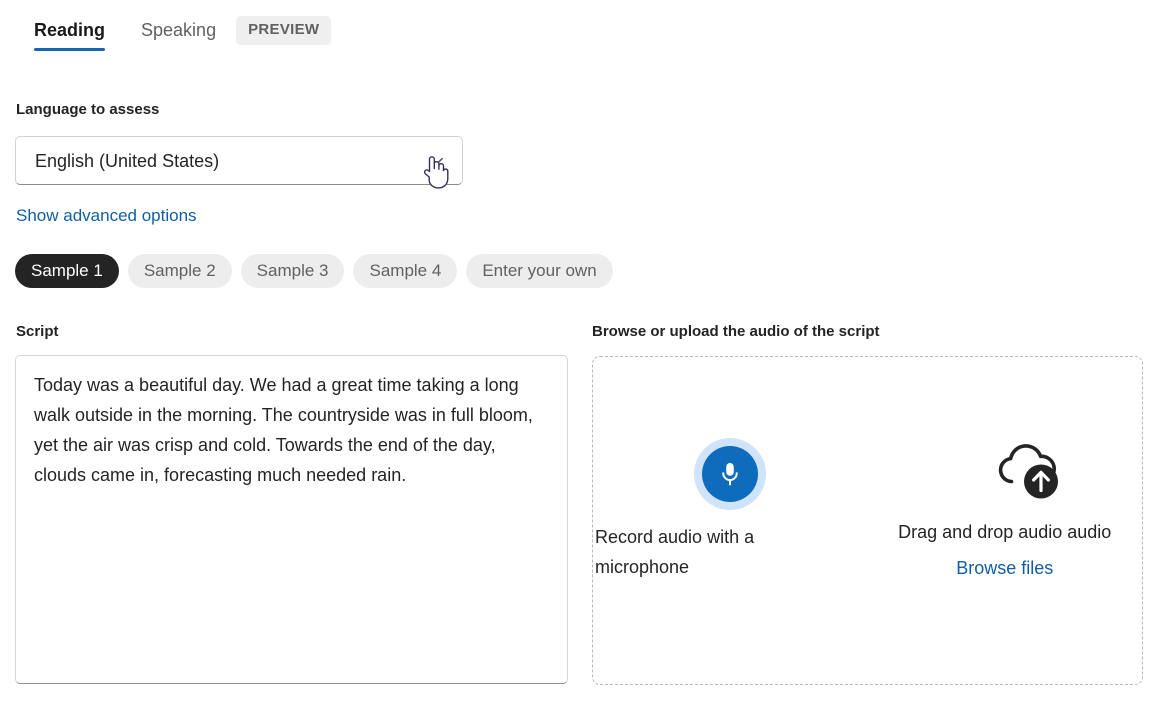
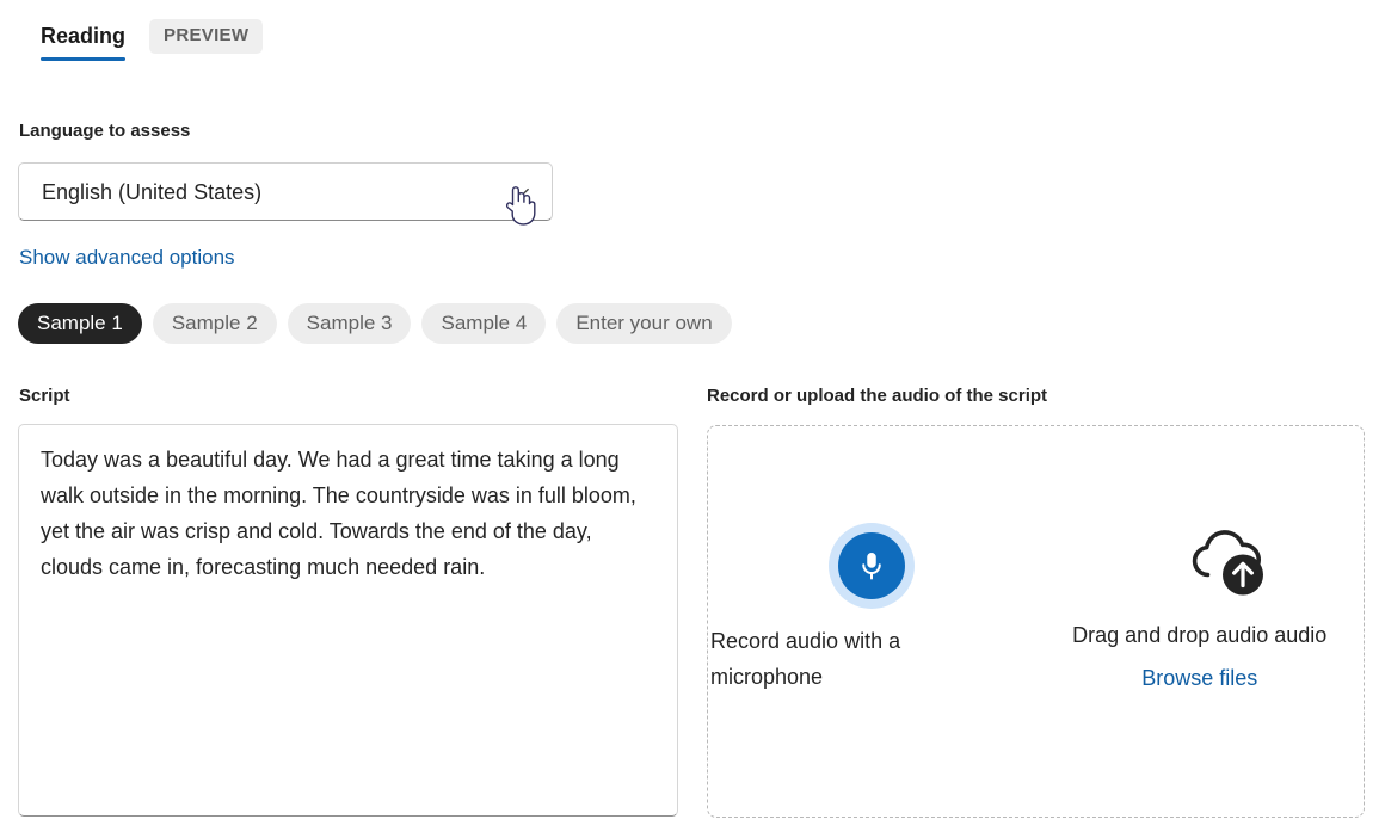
  Reading
- Speaking
  PREVIEW
  Language to assess
  English (United States)
  Show advanced options
  Sample 1
  Sample 2
  Sample 3
  Sample 4
  Enter your own
  Script
  Today was a beautiful day. We had a great time taking a long walk outside in the morning. The countryside was in full bloom, yet the air was crisp and cold. Towards the end of the day, clouds came in, forecasting much needed rain.
- Browse or upload the audio of the script
+ Record or upload the audio of the script
  Record audio with a microphone
  Drag and drop audio audio
  Browse files
